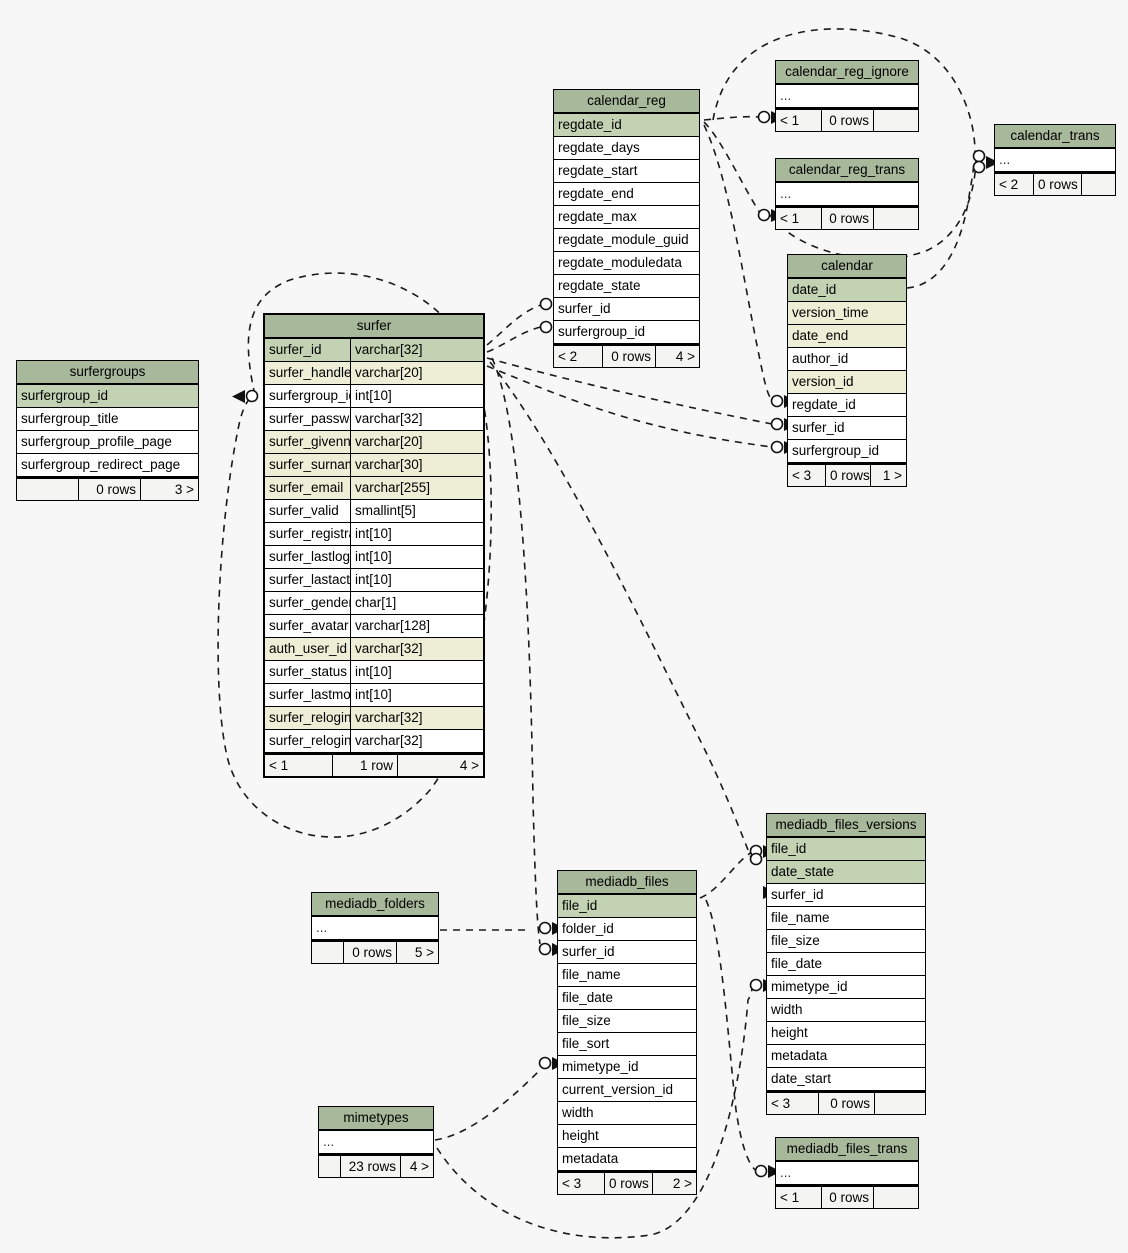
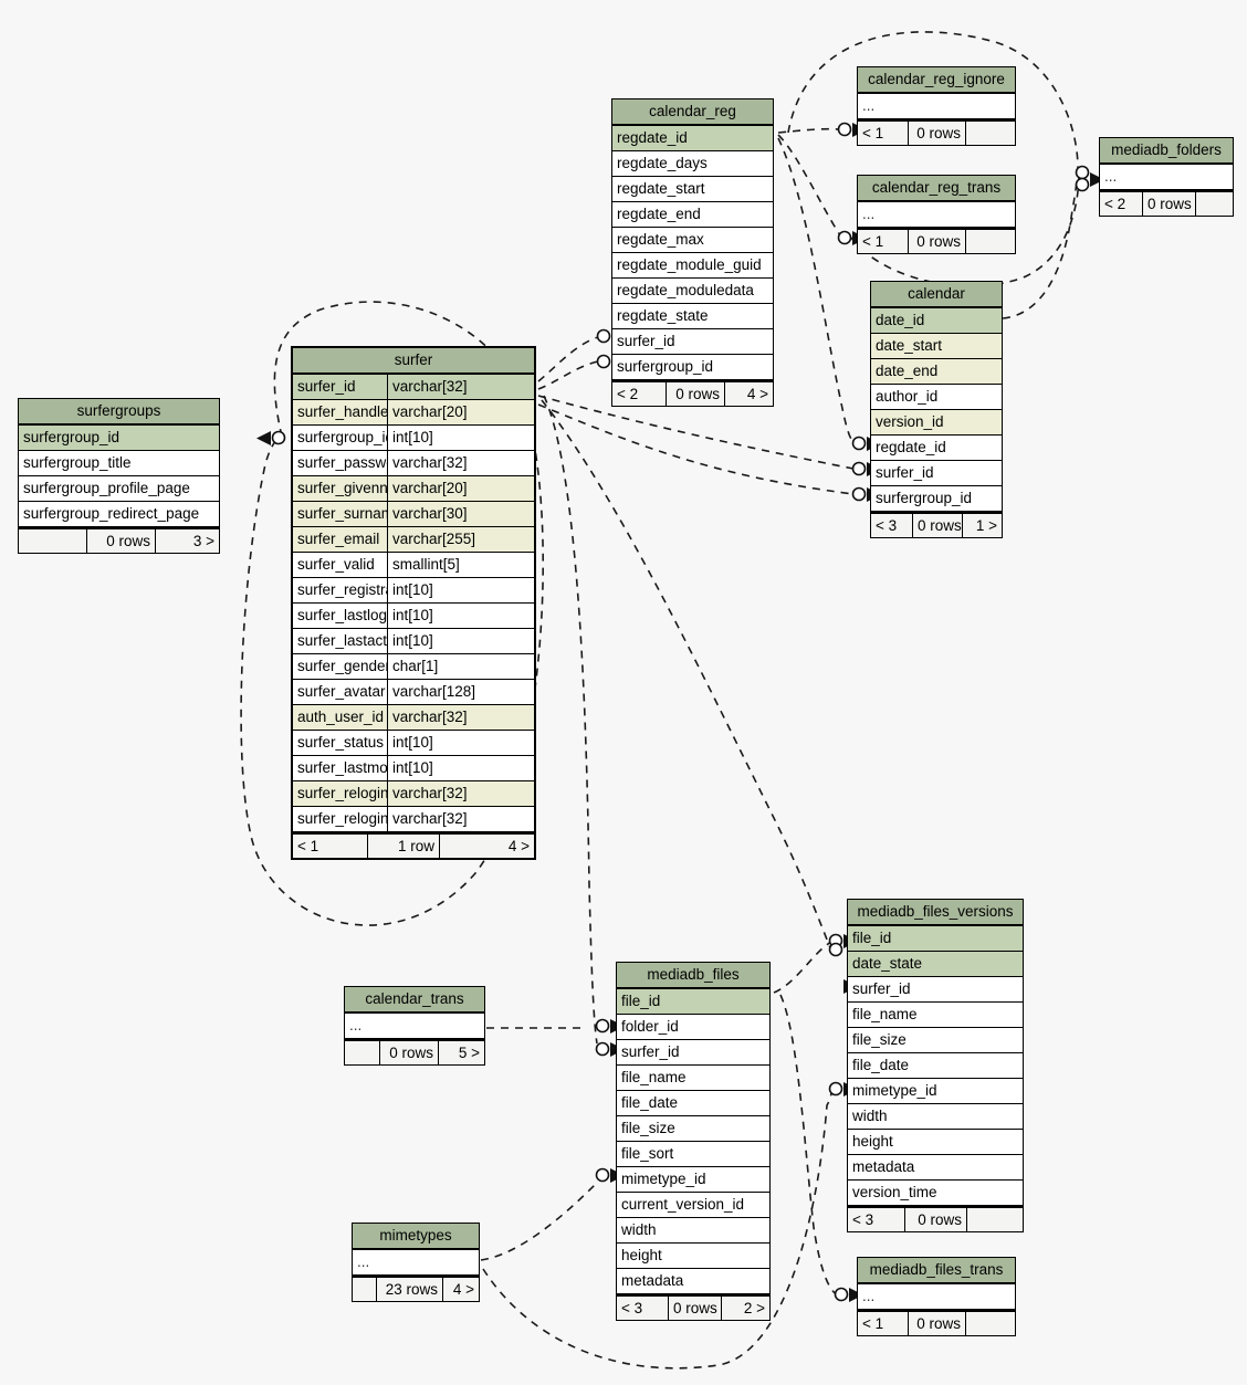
  surfergroups
  surfergroup_id
  surfergroup_title
  surfergroup_profile_page
  surfergroup_redirect_page
  0 rows
  3 >
  surfer
  surfer_id
  varchar[32]
  surfer_handle
  varchar[20]
  surfergroup_i
  int[10]
  surfer_passw
  varchar[32]
  surfer_givenn
  varchar[20]
  surfer_surna
  varchar[30]
  surfer_email
  varchar[255]
  surfer_valid
  smallint[5]
  surfer_registr
  int[10]
  surfer_lastlog
  int[10]
  surfer_lastact
  int[10]
  surfer_gende
  char[1]
  surfer_avatar
  varchar[128]
  auth_user_id
  varchar[32]
  surfer_status
  int[10]
  int[10]
  surfer_relogin
  varchar[32]
  surfer_relogin
  varchar[32]
  < 1
  1 row
  4 >
  calendar_reg
  regdate_id
  regdate_days
  regdate_start
  regdate_end
  regdate_max
  regdate_module_guid
  regdate_moduledata
  regdate_state
  surfer_id
  surfergroup_id
  < 2
  0 rows
  4 >
  calendar_reg_ignore
  ...
  < 1
  0 rows
  calendar_reg_trans
  ...
  < 1
  0 rows
- calendar_trans
+ mediadb_folders
  ...
  < 2
  0 rows
  calendar
  date_id
- version_time
+ date_start
  date_end
  author_id
  version_id
  regdate_id
  surfer_id
  surfergroup_id
  < 3
  0 rows
  1 >
- mediadb_folders
+ calendar_trans
  ...
  0 rows
  5 >
  mediadb_files
  file_id
  folder_id
  surfer_id
  file_name
  file_date
  file_size
  file_sort
  mimetype_id
  current_version_id
  width
  height
  metadata
  < 3
  0 rows
  2 >
  mediadb_files_versions
  file_id
  date_state
  surfer_id
  file_name
  file_size
  file_date
  mimetype_id
  width
  height
  metadata
- date_start
+ version_time
  < 3
  0 rows
  mimetypes
  ...
  23 rows
  4 >
  mediadb_files_trans
  ...
  < 1
  0 rows
